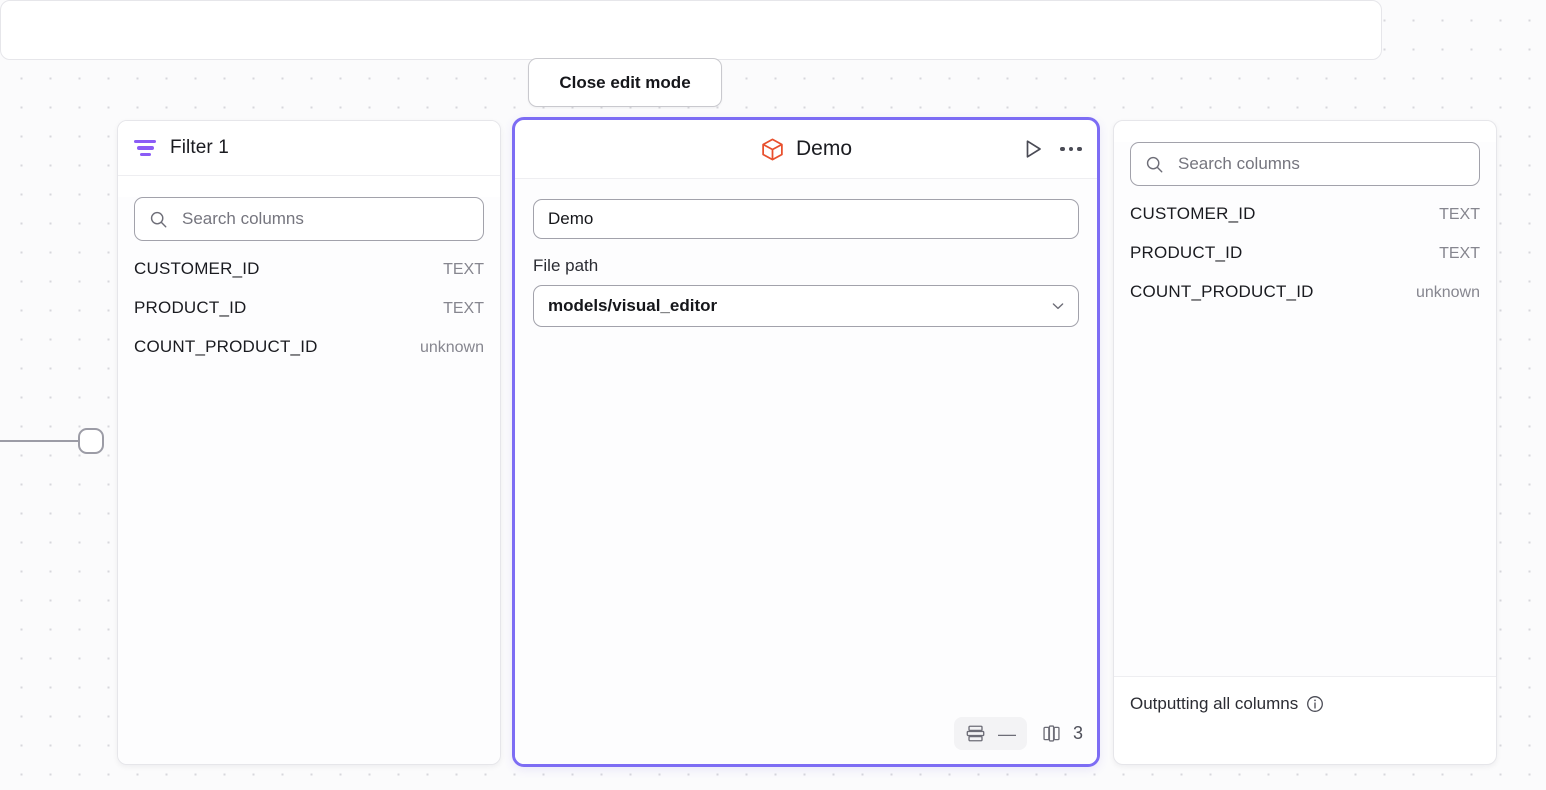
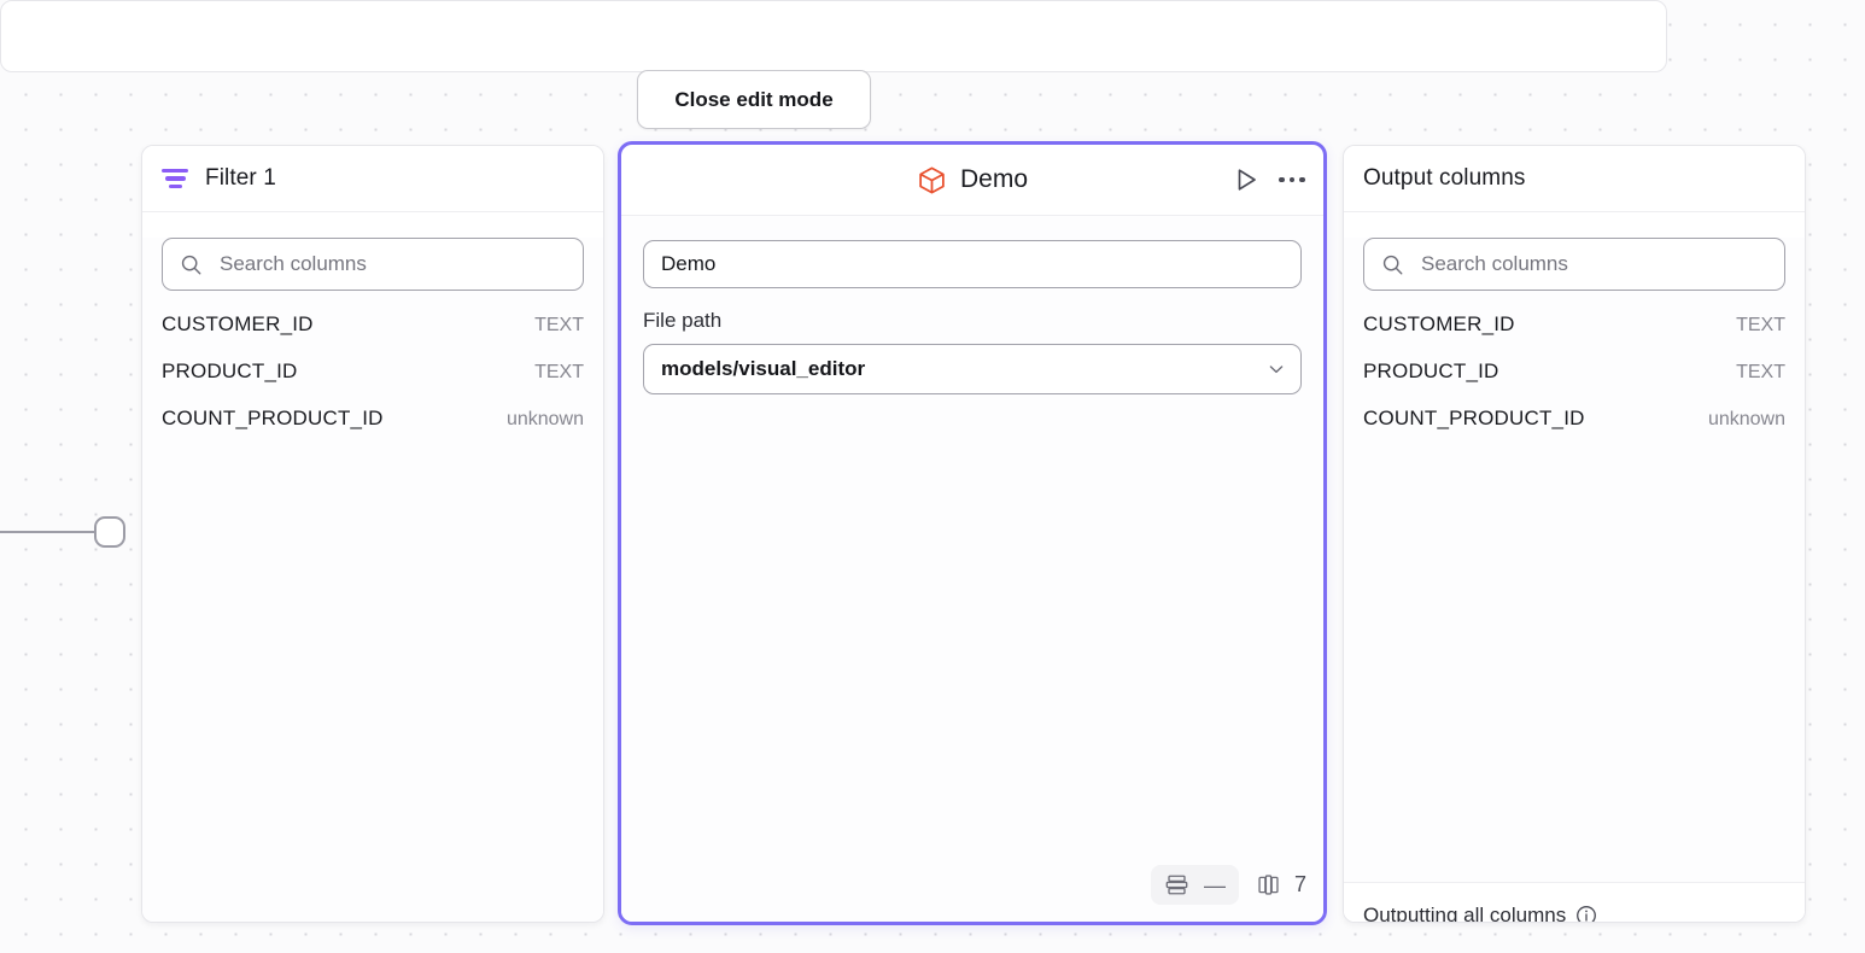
  Close edit mode
  Filter 1
  Search columns
  CUSTOMER_ID
  TEXT
  PRODUCT_ID
  TEXT
  COUNT_PRODUCT_ID
  unknown
  Demo
  Demo
  File path
  models/visual_editor
  —
- 3
+ 7
+ Output columns
  Search columns
  CUSTOMER_ID
  TEXT
  PRODUCT_ID
  TEXT
  COUNT_PRODUCT_ID
  unknown
  Outputting all columns
